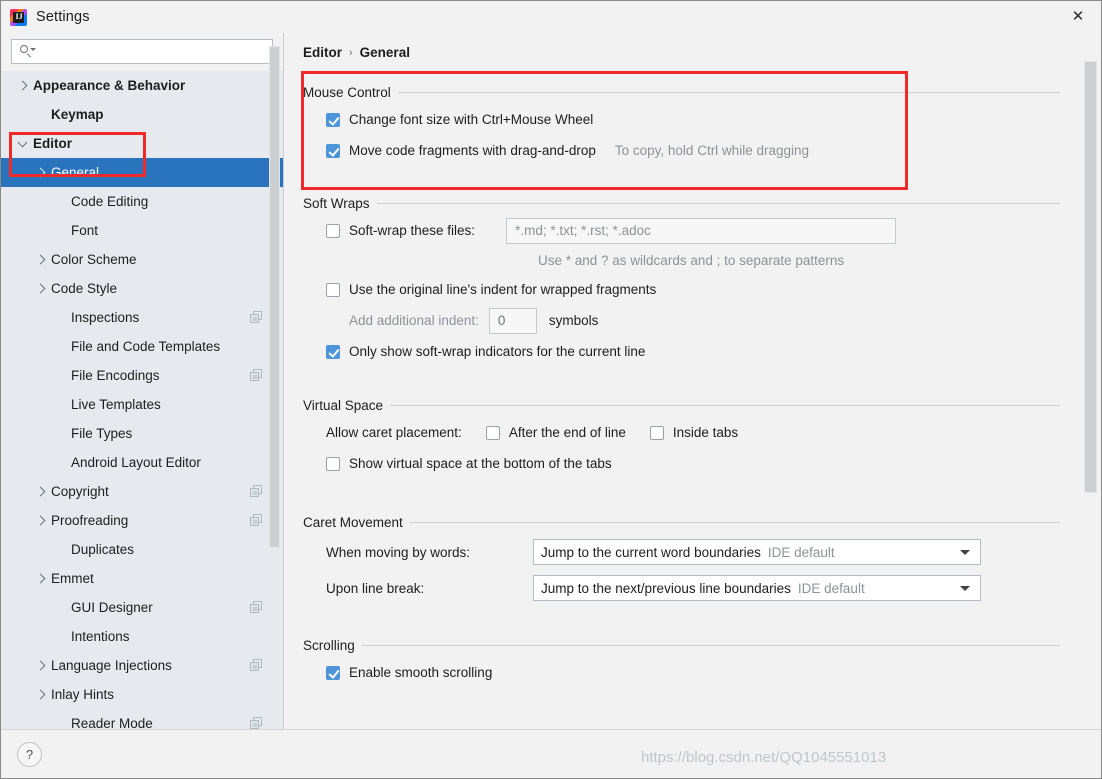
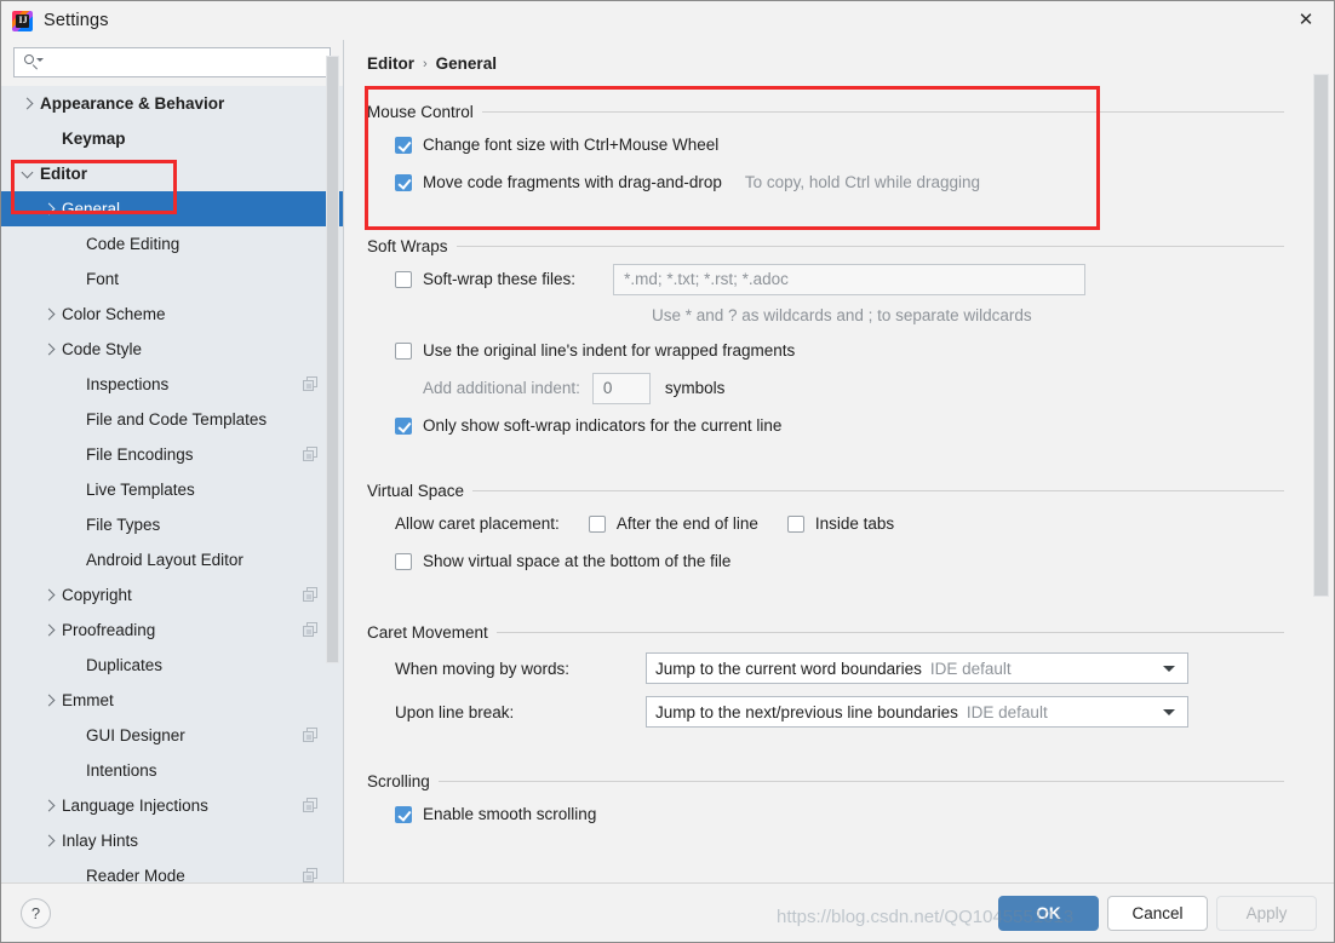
  IJ
  Settings
  ✕
  Appearance & Behavior
  Keymap
  Editor
  General
  Code Editing
  Font
  Color Scheme
  Code Style
  Inspections
  File and Code Templates
  File Encodings
  Live Templates
  File Types
  Android Layout Editor
  Copyright
  Proofreading
  Duplicates
  Emmet
  GUI Designer
  Intentions
  Language Injections
  Inlay Hints
  Reader Mode
  Editor
  ›
  General
  Mouse Control
  Change font size with Ctrl+Mouse Wheel
  Move code fragments with drag-and-drop
  To copy, hold Ctrl while dragging
  Soft Wraps
  Soft-wrap these files:
  *.md; *.txt; *.rst; *.adoc
- Use * and ? as wildcards and ; to separate patterns
+ Use * and ? as wildcards and ; to separate wildcards
  Use the original line's indent for wrapped fragments
  Add additional indent:
  0
  symbols
  Only show soft-wrap indicators for the current line
  Virtual Space
  Allow caret placement:
  After the end of line
  Inside tabs
- Show virtual space at the bottom of the tabs
+ Show virtual space at the bottom of the file
  Caret Movement
  When moving by words:
  Jump to the current word boundaries
  IDE default
  Upon line break:
  Jump to the next/previous line boundaries
  IDE default
  Scrolling
  Enable smooth scrolling
  ?
+ OK
+ Cancel
+ Apply
  https://blog.csdn.net/QQ1045551013
